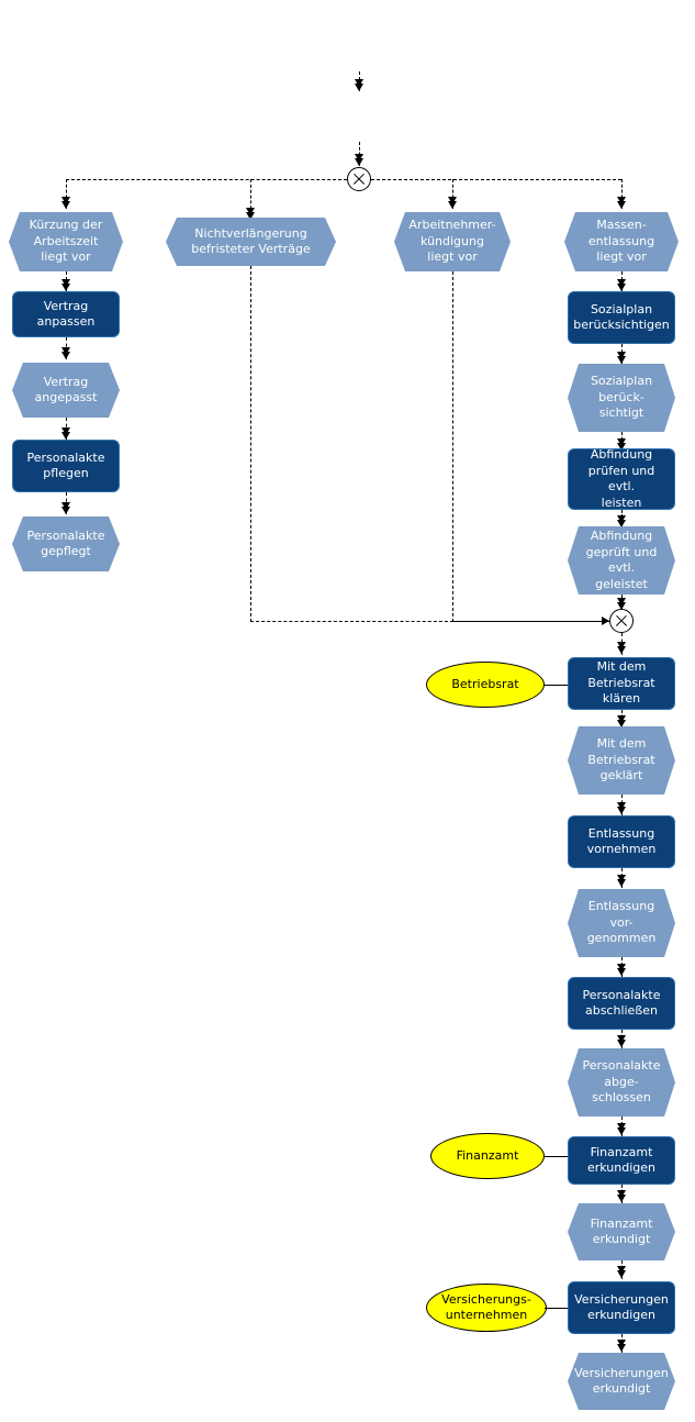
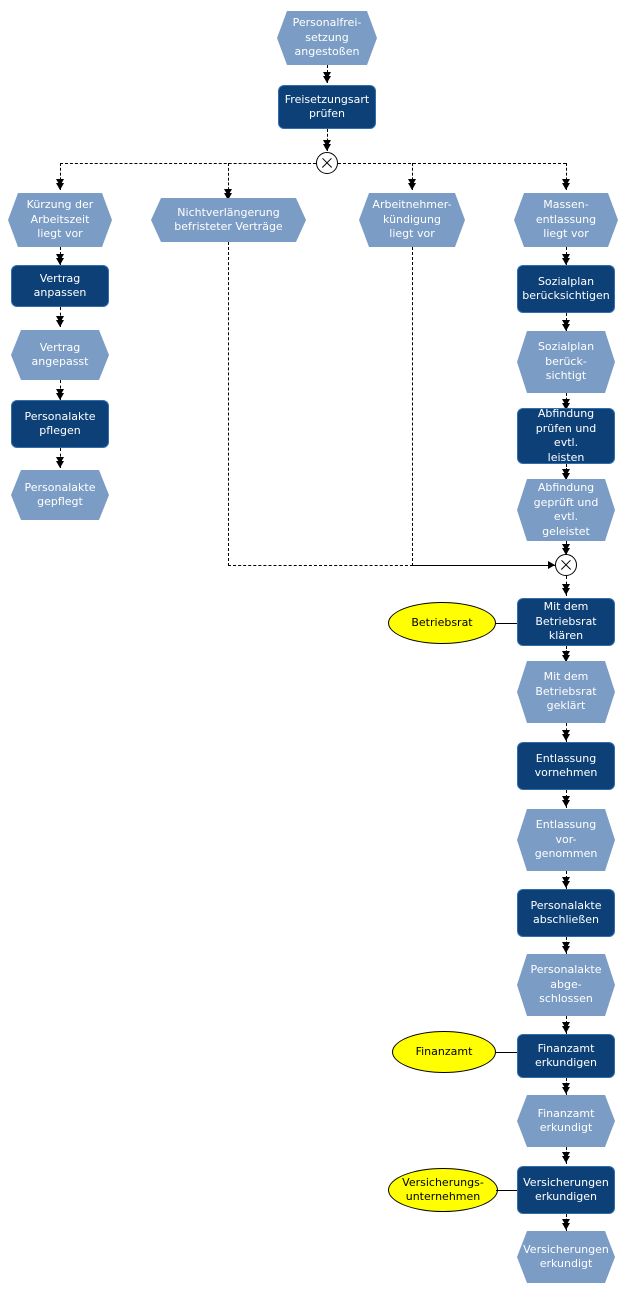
+ Personalfrei-
+ setzung
+ angestoßen
+ Freisetzungsart
+ prüfen
  Kürzung der
  Arbeitszeit
  liegt vor
  Nichtverlängerung
  befristeter Verträge
  Arbeitnehmer-
  kündigung
  liegt vor
  Massen-
  entlassung
  liegt vor
  Vertrag anpassen
  Vertrag
  angepasst
  Personalakte
  pflegen
  Personalakte
  gepflegt
  Sozialplan
  berücksichtigen
  Sozialplan
  berück-
  sichtigt
  Abfindung
  prüfen und evtl.
  leisten
  Abfindung
  geprüft und
  evtl. geleistet
  Betriebsrat
  Mit dem
  Betriebsrat klären
  Mit dem
  Betriebsrat
  geklärt
  Entlassung
  vornehmen
  Entlassung
  vor-
  genommen
  Personalakte
  abschließen
  Personalakte
  abge-
  schlossen
  Finanzamt
  Finanzamt
  erkundigen
  Finanzamt
  erkundigt
  Versicherungs-
  unternehmen
  Versicherungen
  erkundigen
  Versicherungen
  erkundigt
